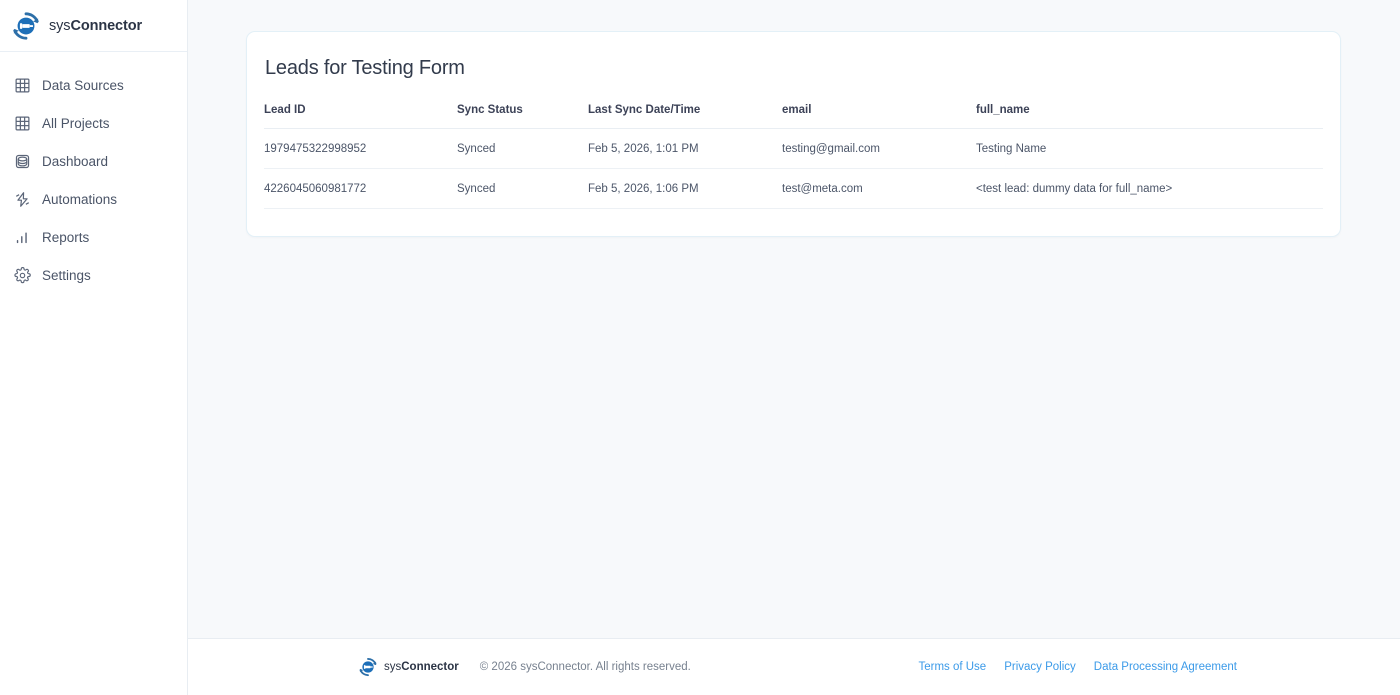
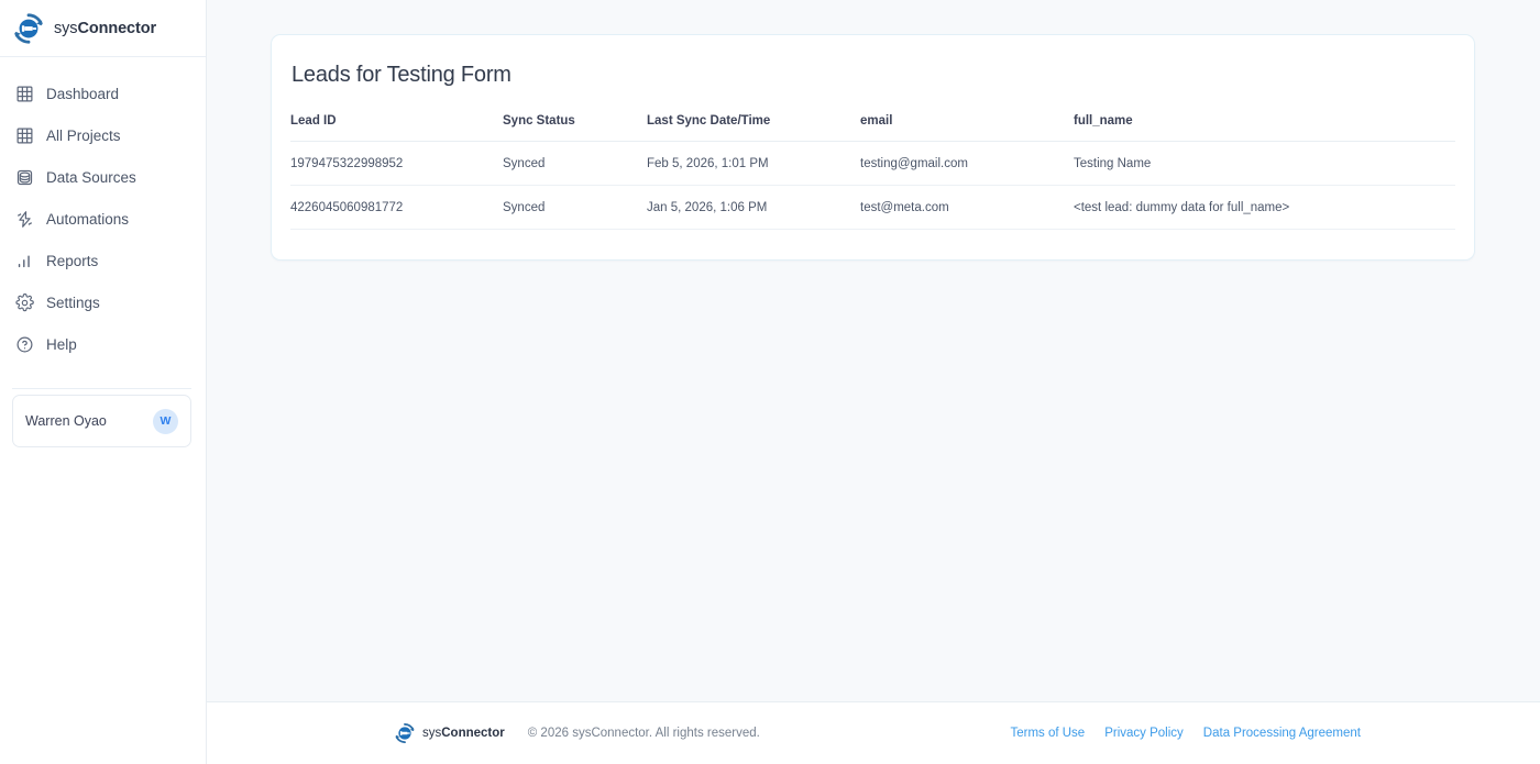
  sysConnector
- Data Sources
+ Dashboard
  All Projects
- Dashboard
+ Data Sources
  Automations
  Reports
  Settings
+ Help
+ Warren Oyao
+ W
  Leads for Testing Form
  Lead ID	Sync Status	Last Sync Date/Time	email	full_name
  1979475322998952	Synced	Feb 5, 2026, 1:01 PM	testing@gmail.com	Testing Name
- 4226045060981772	Synced	Feb 5, 2026, 1:06 PM	test@meta.com	<test lead: dummy data for full_name>
+ 4226045060981772	Synced	Jan 5, 2026, 1:06 PM	test@meta.com	<test lead: dummy data for full_name>
  sysConnector
  © 2026 sysConnector. All rights reserved.
  Terms of Use
  Privacy Policy
  Data Processing Agreement
